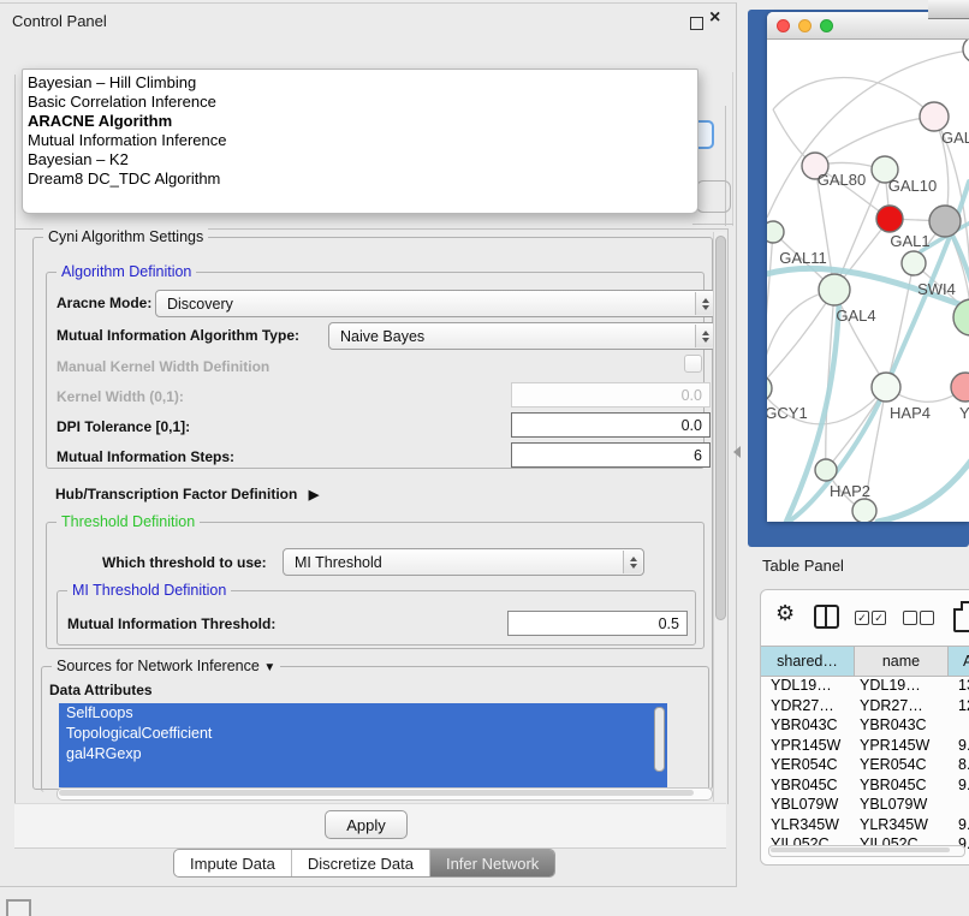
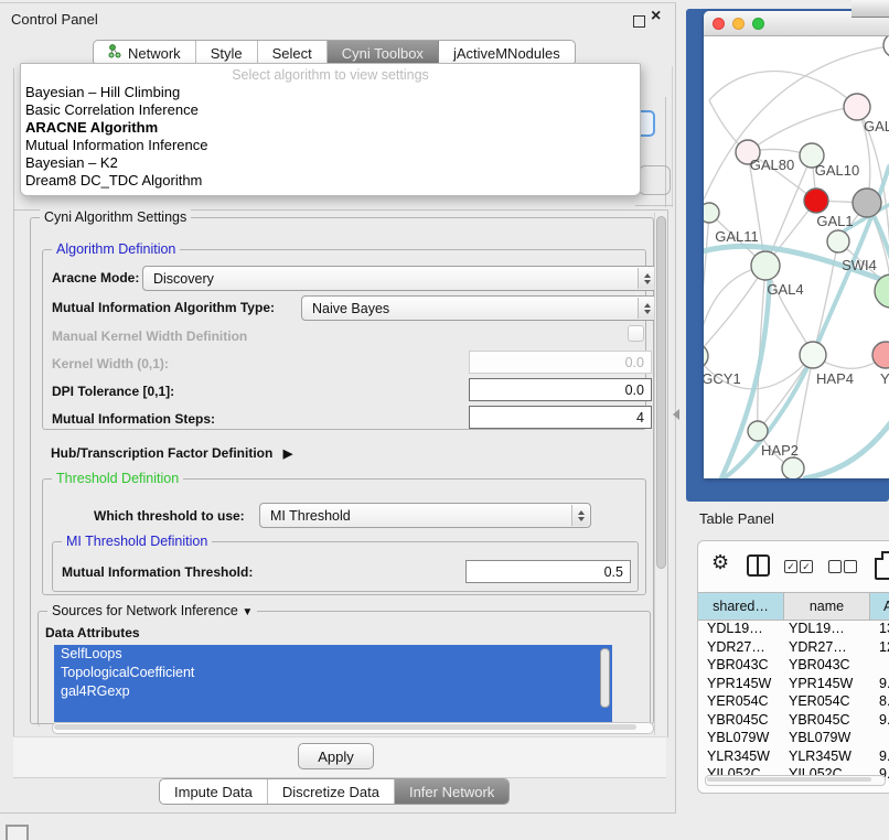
  Control Panel
  ×
+ Network
+ Style
+ Select
+ Cyni Toolbox
+ jActiveMNodules
+ Select algorithm to view settings
  Bayesian – Hill Climbing
  Basic Correlation Inference
  ARACNE Algorithm
  Mutual Information Inference
  Bayesian – K2
  Dream8 DC_TDC Algorithm
  Cyni Algorithm Settings
  Algorithm Definition
  Aracne Mode:
  Discovery
  Mutual Information Algorithm Type:
  Naive Bayes
  Manual Kernel Width Definition
  Kernel Width (0,1):
  0.0
  DPI Tolerance [0,1]:
  0.0
  Mutual Information Steps:
- 6
+ 4
  Hub/Transcription Factor Definition ▶
  Threshold Definition
  Which threshold to use:
  MI Threshold
  MI Threshold Definition
  Mutual Information Threshold:
  0.5
  Sources for Network Inference ▼
  Data Attributes
  SelfLoops
  TopologicalCoefficient
  gal4RGexp
  Apply
  Impute Data
  Discretize Data
  Infer Network
  GAL
  GAL80
  GAL10
  GAL1
  GAL11
  GAL4
  SWI4
  GCY1
  HAP4
  Y
  HAP2
  Table Panel
  ⚙
  ✓
  ✓
  shared…
  name
  A
  YDL19…
  YDL19…
  YDR27…
  YDR27…
  YBR043C
  YBR043C
  YPR145W
  YPR145W
  YER054C
  YER054C
  YBR045C
  YBR045C
  YBL079W
  YBL079W
  YLR345W
  YLR345W
  YIL052C
  YIL052C
